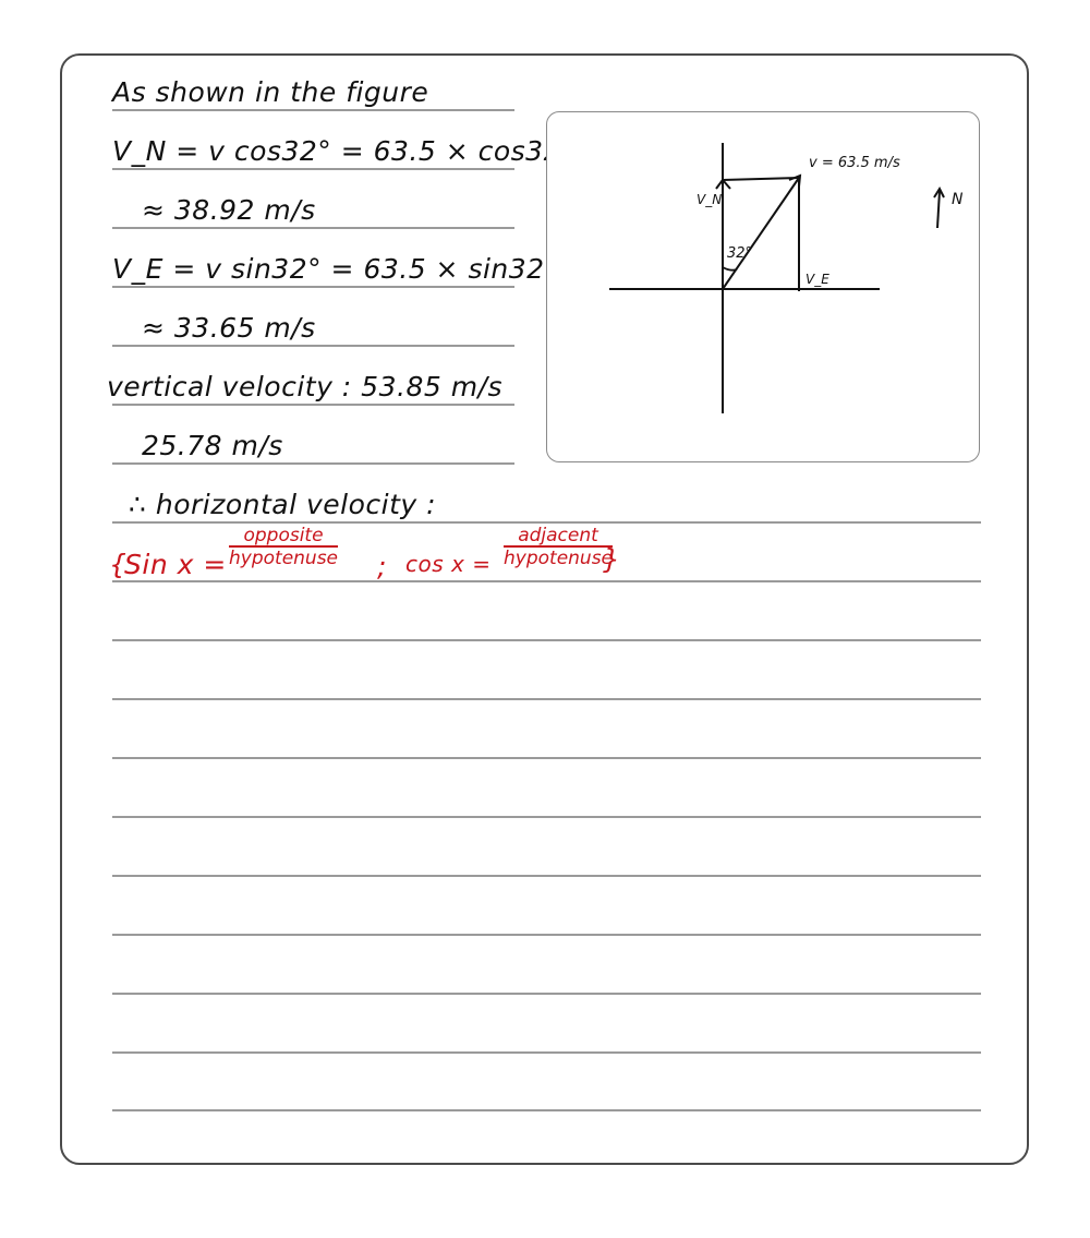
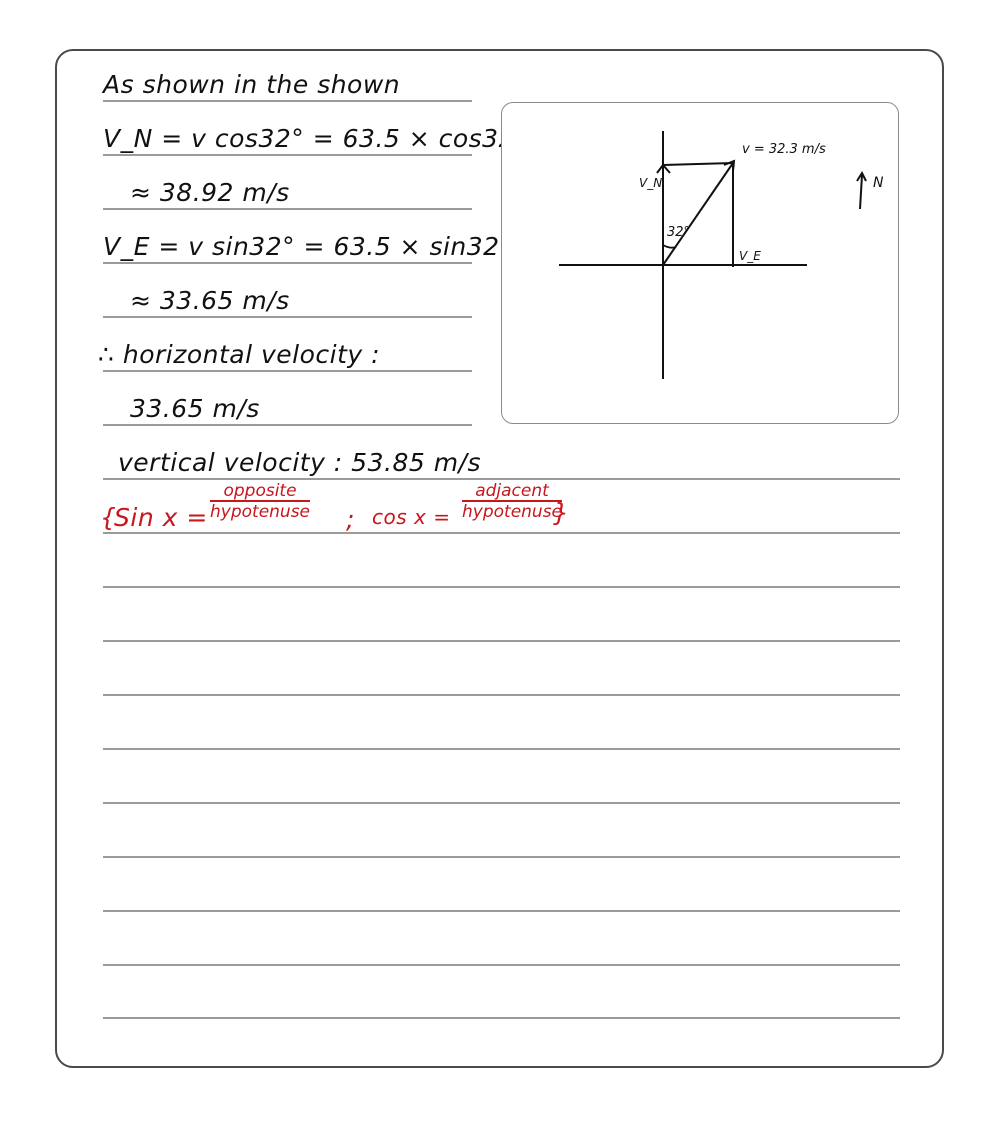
- As shown in the figure
+ As shown in the shown
  V_N = v cos32° = 63.5 × cos3
  ≈ 38.92 m/s
  V_E = v sin32° = 63.5 × sin32
  ≈ 33.65 m/s
- vertical velocity : 53.85 m/s
+ ∴ horizontal velocity :
- 25.78 m/s
+ 33.65 m/s
- ∴ horizontal velocity :
+ vertical velocity : 53.85 m/s
  {
  Sin x =
  opposite
  hypotenuse
  ;
  cos x =
  adjacent
  hypotenuse
  }
- v = 63.5 m/s
+ v = 32.3 m/s
  V_N
  V_E
  32°
  N
